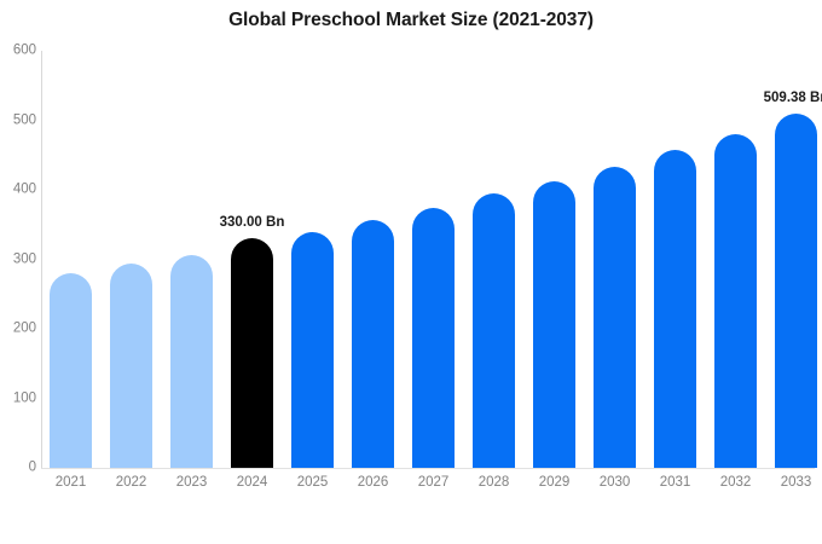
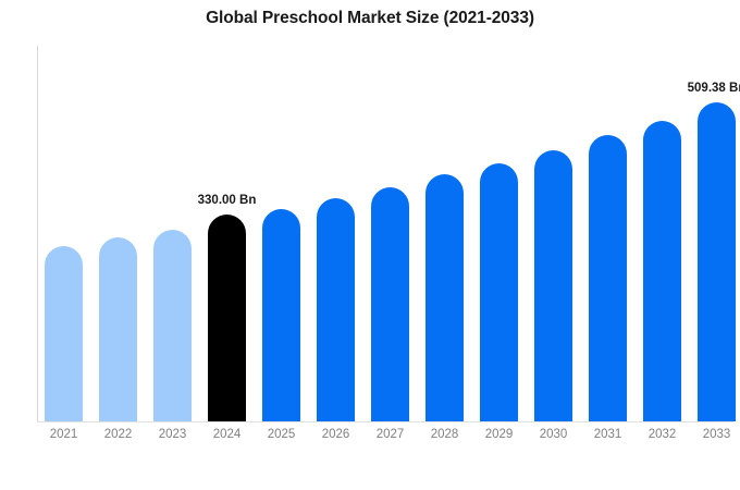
- Global Preschool Market Size (2021-2037)
+ Global Preschool Market Size (2021-2033)
- 0
- 100
- 200
- 300
- 400
- 500
- 600
  2021
  2022
  2023
  2024
  2025
  2026
  2027
  2028
  2029
  2030
  2031
  2032
  2033
  330.00 Bn
  509.38 B
